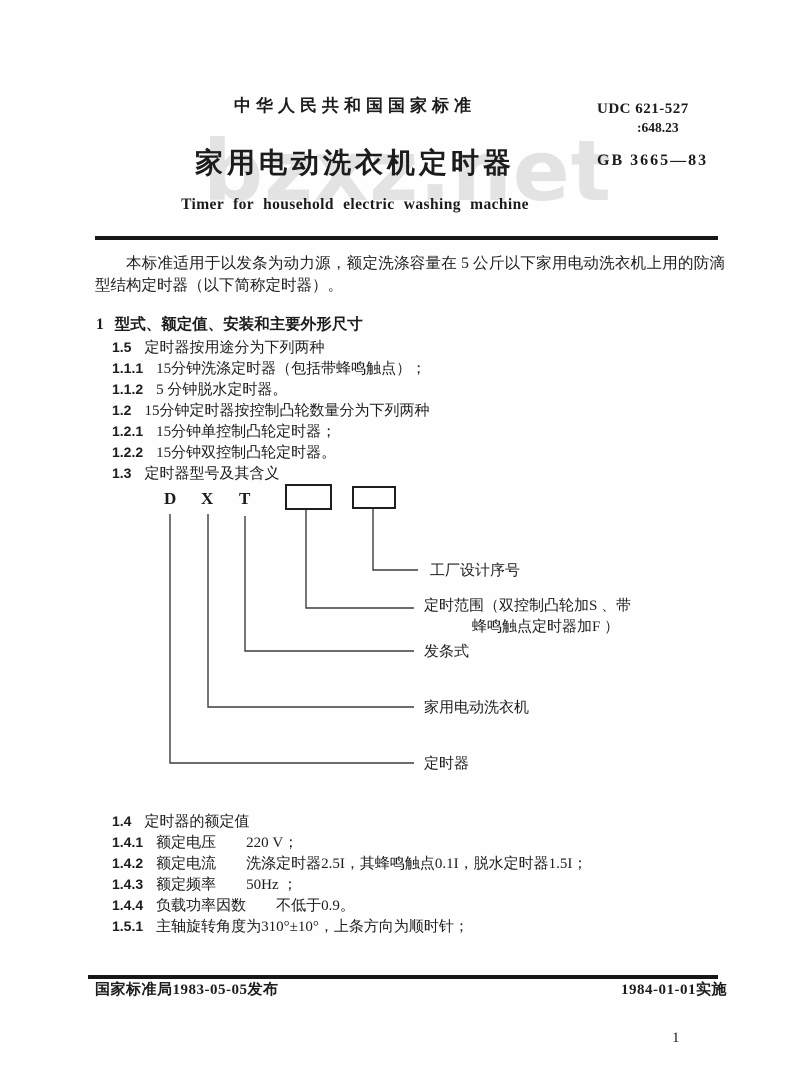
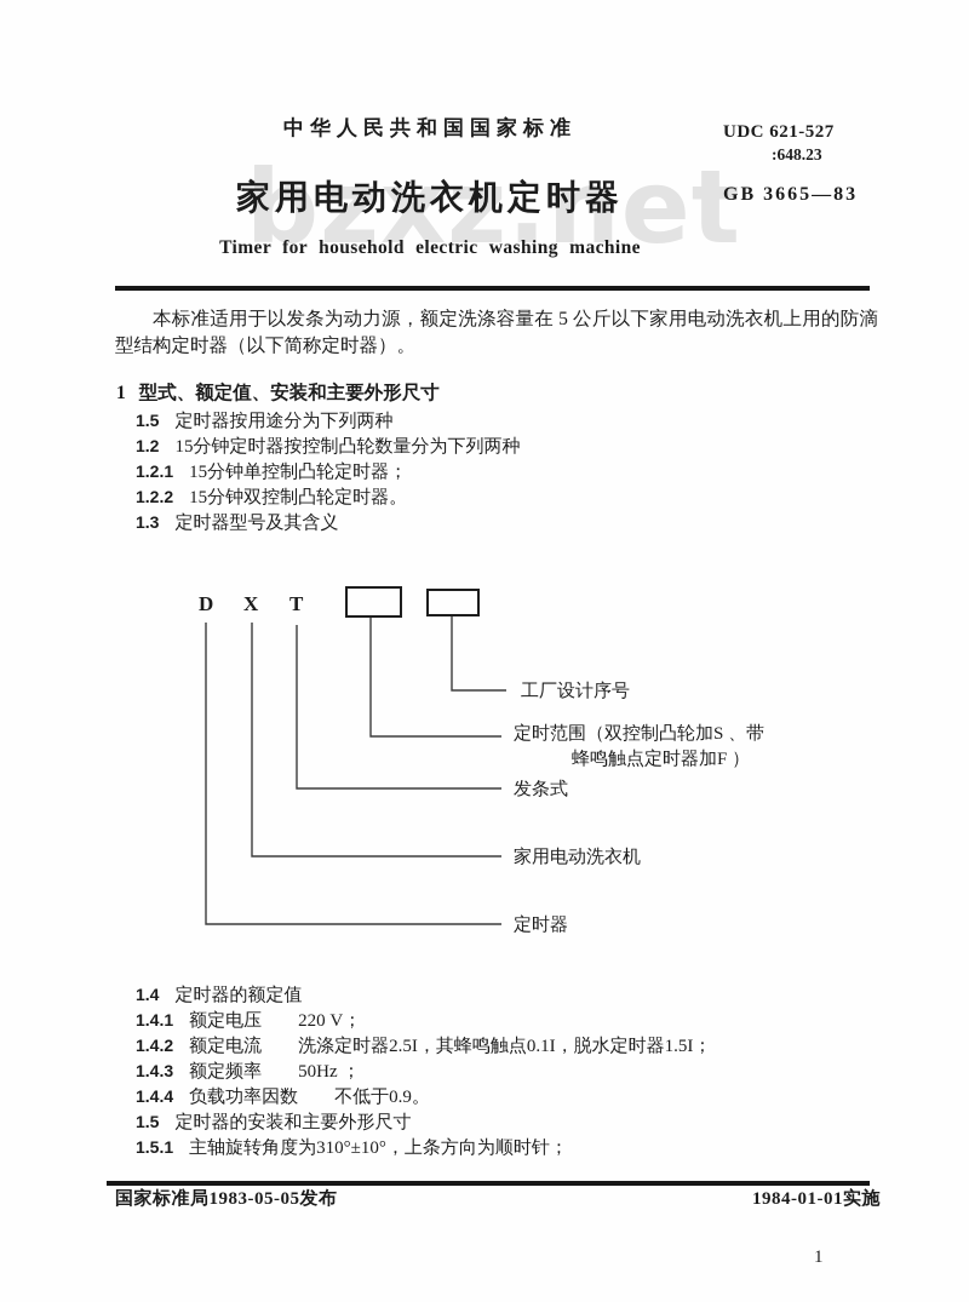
  bzxz.net
  中华人民共和国国家标准
  家用电动洗衣机定时器
  Timer for household electric washing machine
  UDC 621-527
  :648.23
  GB 3665—83
  本标准适用于以发条为动力源，额定洗涤容量在 5 公斤以下家用电动洗衣机上用的防滴型结构定时器（以下简称定时器）。
  1 型式、额定值、安装和主要外形尺寸
  1.5 定时器按用途分为下列两种
- 1.1.1 15分钟洗涤定时器（包括带蜂鸣触点）；
- 1.1.2 5 分钟脱水定时器。
  1.2 15分钟定时器按控制凸轮数量分为下列两种
  1.2.1 15分钟单控制凸轮定时器；
  1.2.2 15分钟双控制凸轮定时器。
  1.3 定时器型号及其含义
  D
  X
  T
  工厂设计序号
  定时范围（双控制凸轮加S 、带
  蜂鸣触点定时器加F ）
  发条式
  家用电动洗衣机
  定时器
  1.4 定时器的额定值
  1.4.1 额定电压 220 V；
  1.4.2 额定电流 洗涤定时器2.5I，其蜂鸣触点0.1I，脱水定时器1.5I；
  1.4.3 额定频率 50Hz ；
  1.4.4 负载功率因数 不低于0.9。
+ 1.5 定时器的安装和主要外形尺寸
  1.5.1 主轴旋转角度为310°±10°，上条方向为顺时针；
  国家标准局1983-05-05发布
  1984-01-01实施
  1
